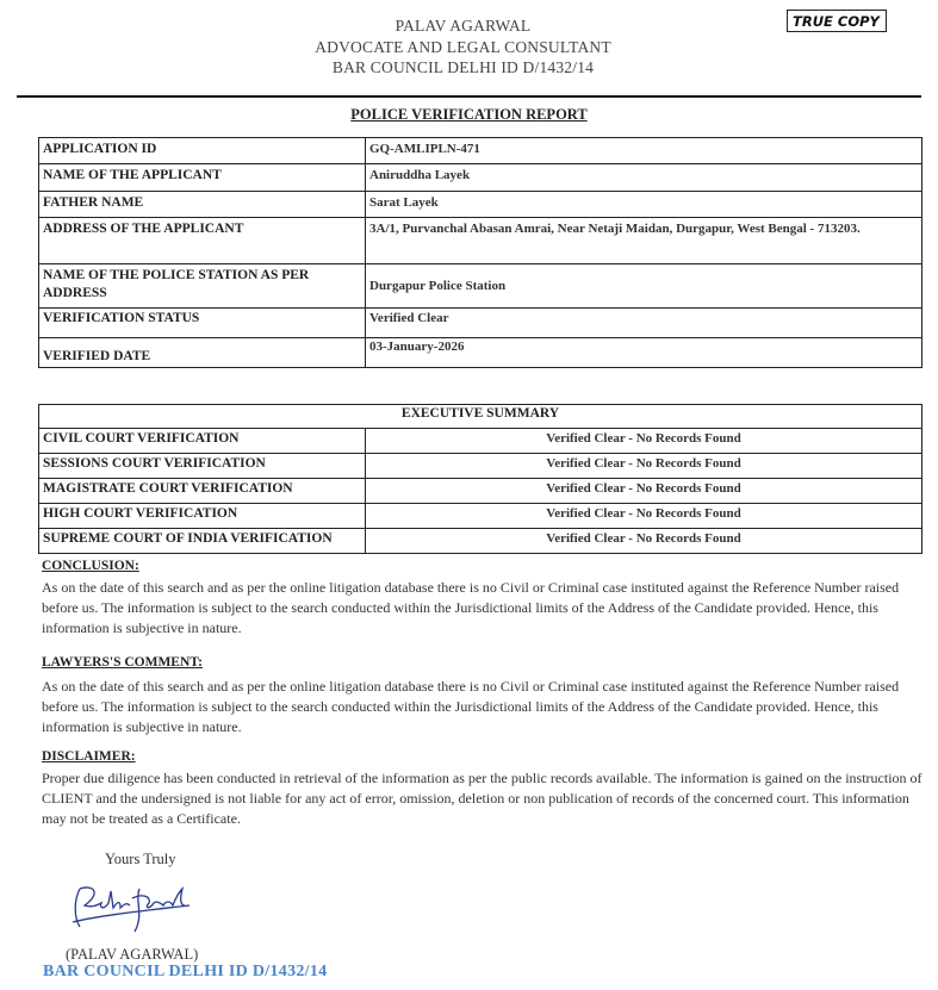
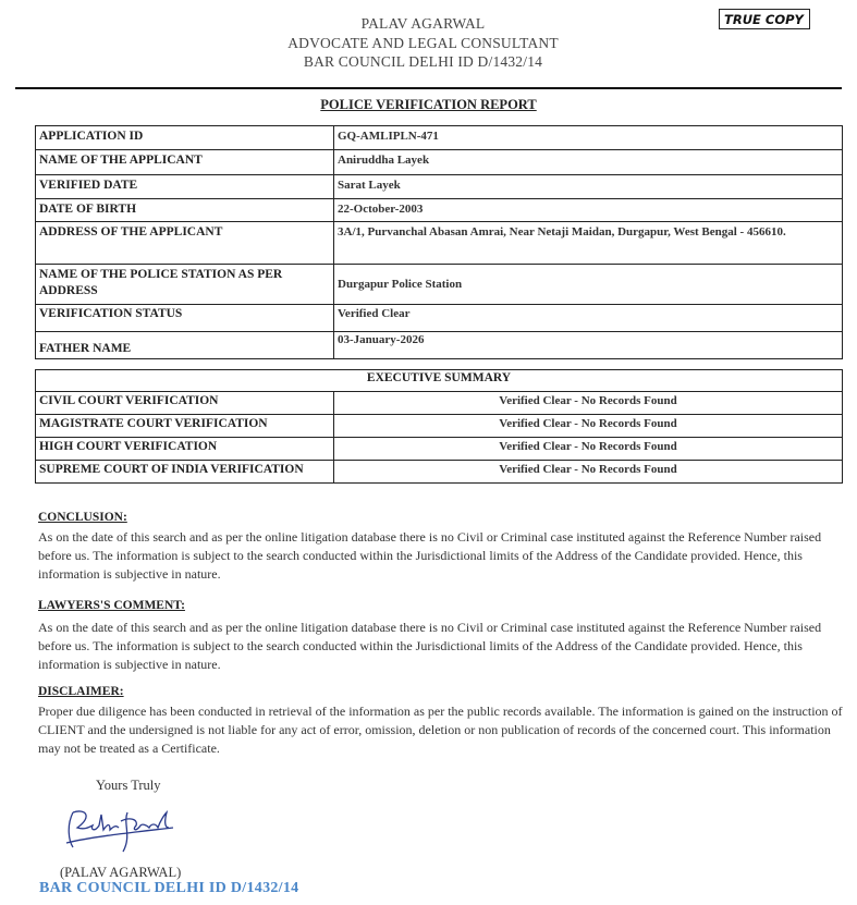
  PALAV AGARWAL
  ADVOCATE AND LEGAL CONSULTANT
  BAR COUNCIL DELHI ID D/1432/14
  TRUE COPY
  POLICE VERIFICATION REPORT
  APPLICATION ID	GQ-AMLIPLN-471
  NAME OF THE APPLICANT	Aniruddha Layek
- FATHER NAME	Sarat Layek
+ VERIFIED DATE	Sarat Layek
+ DATE OF BIRTH	22-October-2003
- ADDRESS OF THE APPLICANT	3A/1, Purvanchal Abasan Amrai, Near Netaji Maidan, Durgapur, West Bengal - 713203.
+ ADDRESS OF THE APPLICANT	3A/1, Purvanchal Abasan Amrai, Near Netaji Maidan, Durgapur, West Bengal - 456610.
  NAME OF THE POLICE STATION AS PER ADDRESS	Durgapur Police Station
  VERIFICATION STATUS	Verified Clear
- VERIFIED DATE	03-January-2026
+ FATHER NAME	03-January-2026
  EXECUTIVE SUMMARY
  CIVIL COURT VERIFICATION	Verified Clear - No Records Found
- SESSIONS COURT VERIFICATION	Verified Clear - No Records Found
  MAGISTRATE COURT VERIFICATION	Verified Clear - No Records Found
  HIGH COURT VERIFICATION	Verified Clear - No Records Found
  SUPREME COURT OF INDIA VERIFICATION	Verified Clear - No Records Found
  CONCLUSION:
  As on the date of this search and as per the online litigation database there is no Civil or Criminal case instituted against the Reference Number raised before us. The information is subject to the search conducted within the Jurisdictional limits of the Address of the Candidate provided. Hence, this information is subjective in nature.
  LAWYERS'S COMMENT:
  As on the date of this search and as per the online litigation database there is no Civil or Criminal case instituted against the Reference Number raised before us. The information is subject to the search conducted within the Jurisdictional limits of the Address of the Candidate provided. Hence, this information is subjective in nature.
  DISCLAIMER:
  Proper due diligence has been conducted in retrieval of the information as per the public records available. The information is gained on the instruction of CLIENT and the undersigned is not liable for any act of error, omission, deletion or non publication of records of the concerned court. This information may not be treated as a Certificate.
  Yours Truly
  (PALAV AGARWAL)
  BAR COUNCIL DELHI ID D/1432/14
